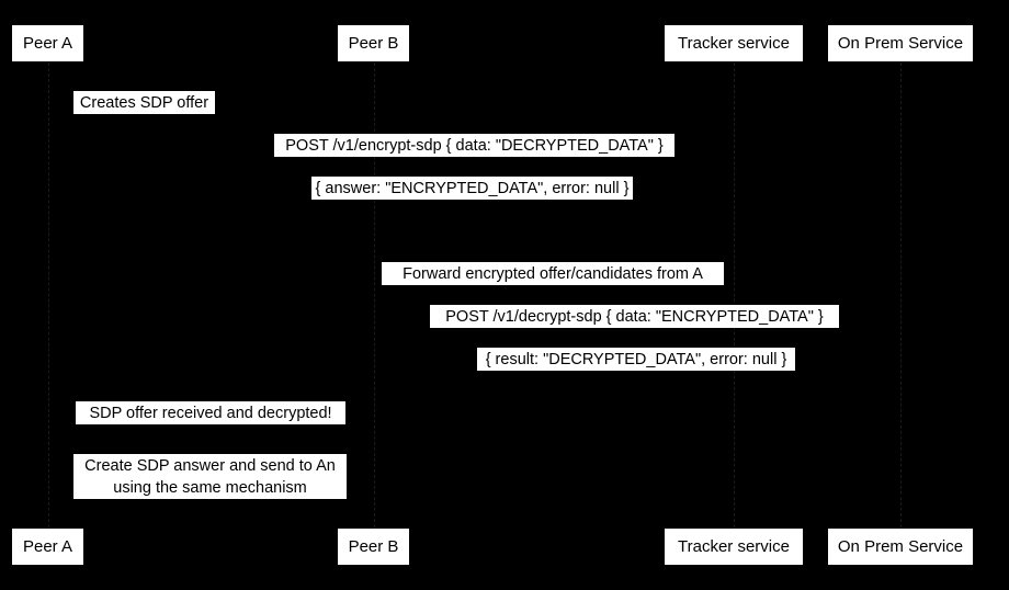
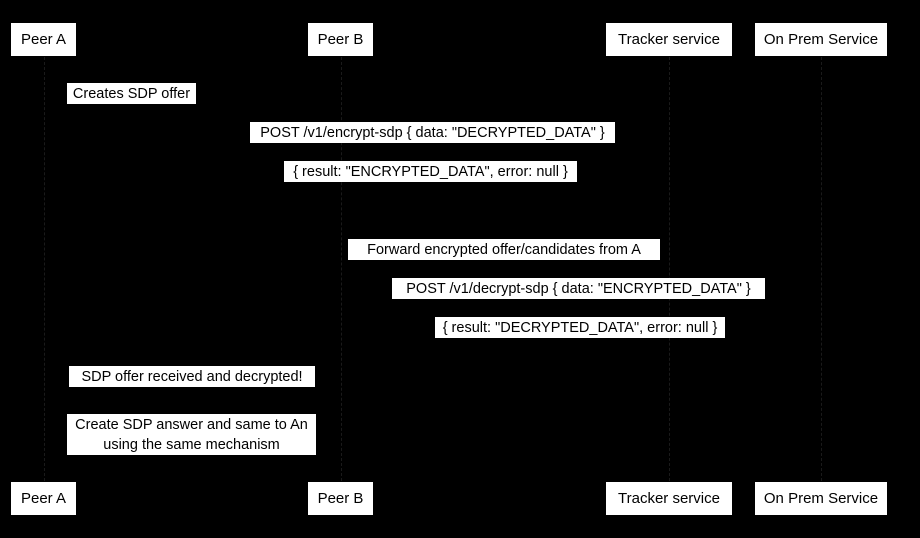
  Peer A
  Peer B
  Tracker service
  On Prem Service
  Creates SDP offer
  POST /v1/encrypt-sdp { data: "DECRYPTED_DATA" }
- { answer: "ENCRYPTED_DATA", error: null }
+ { result: "ENCRYPTED_DATA", error: null }
  Forward encrypted offer/candidates from A
  POST /v1/decrypt-sdp { data: "ENCRYPTED_DATA" }
  { result: "DECRYPTED_DATA", error: null }
  SDP offer received and decrypted!
- Create SDP answer and send to An
+ Create SDP answer and same to An
  using the same mechanism
  Peer A
  Peer B
  Tracker service
  On Prem Service
